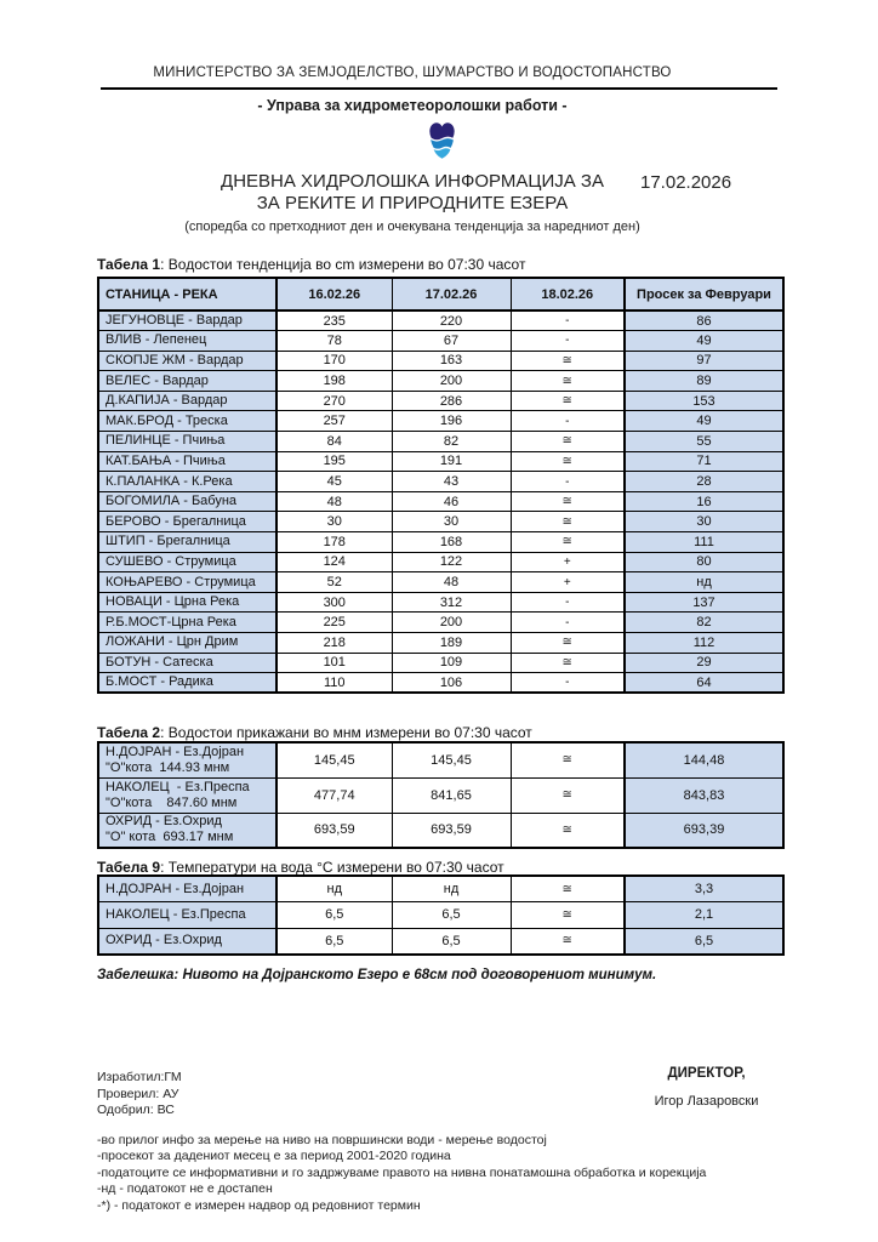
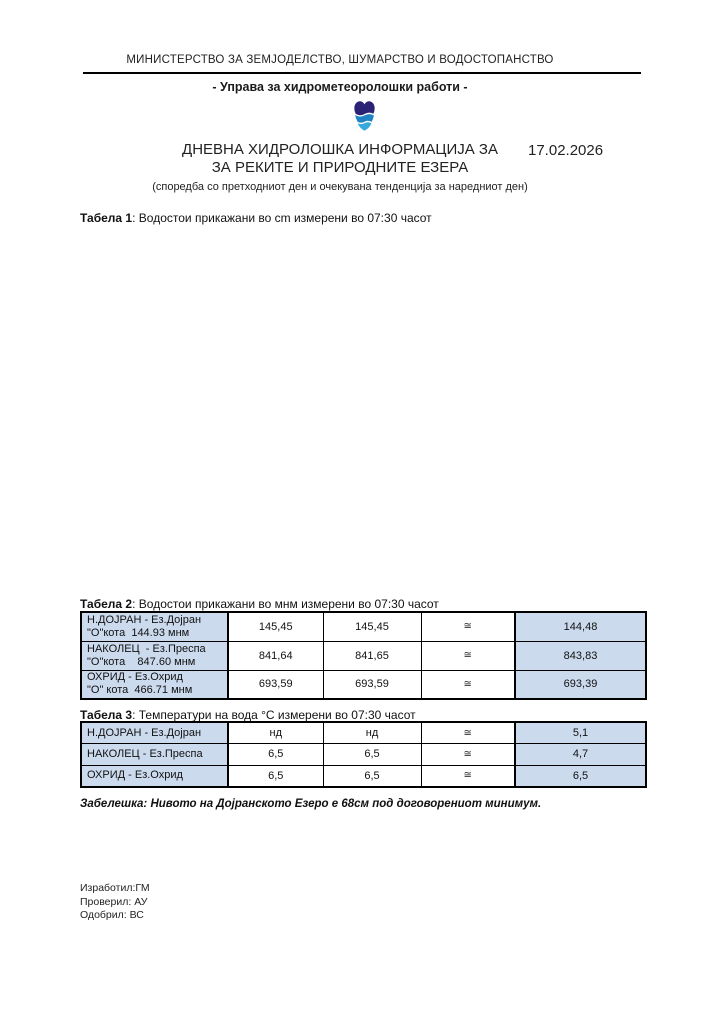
  МИНИСТЕРСТВО ЗА ЗЕМЈОДЕЛСТВО, ШУМАРСТВО И ВОДОСТОПАНСТВО
  - Управа за хидрометеоролошки работи -
  ДНЕВНА ХИДРОЛОШКА ИНФОРМАЦИЈА ЗА
  ЗА РЕКИТЕ И ПРИРОДНИТЕ ЕЗЕРА
  17.02.2026
  (споредба со претходниот ден и очекувана тенденција за наредниот ден)
- Табела 1: Водостои тенденција во cm измерени во 07:30 часот
+ Табела 1: Водостои прикажани во cm измерени во 07:30 часот
- СТАНИЦА - РЕКА	16.02.26	17.02.26	18.02.26	Просек за Февруари
- ЈЕГУНОВЦЕ - Вардар	235	220	-	86
- ВЛИВ - Лепенец	78	67	-	49
- СКОПЈЕ ЖМ - Вардар	170	163	≅	97
- ВЕЛЕС - Вардар	198	200	≅	89
- Д.КАПИЈА - Вардар	270	286	≅	153
- МАК.БРОД - Треска	257	196	-	49
- ПЕЛИНЦЕ - Пчиња	84	82	≅	55
- КАТ.БАЊА - Пчиња	195	191	≅	71
- К.ПАЛАНКА - К.Река	45	43	-	28
- БОГОМИЛА - Бабуна	48	46	≅	16
- БЕРОВО - Брегалница	30	30	≅	30
- ШТИП - Брегалница	178	168	≅	111
- СУШЕВО - Струмица	124	122	+	80
- КОЊАРЕВО - Струмица	52	48	+	нд
- НОВАЦИ - Црна Река	300	312	-	137
- Р.Б.МОСТ-Црна Река	225	200	-	82
- ЛОЖАНИ - Црн Дрим	218	189	≅	112
- БОТУН - Сатеска	101	109	≅	29
- Б.МОСТ - Радика	110	106	-	64
  Табела 2: Водостои прикажани во мнм измерени во 07:30 часот
  Н.ДОЈРАН - Ез.Дојран"О"кота 144.93 мнм	145,45	145,45	≅	144,48
- НАКОЛЕЦ - Ез.Преспа"О"кота 847.60 мнм	477,74	841,65	≅	843,83
+ НАКОЛЕЦ - Ез.Преспа"О"кота 847.60 мнм	841,64	841,65	≅	843,83
- ОХРИД - Ез.Охрид"О" кота 693.17 мнм	693,59	693,59	≅	693,39
+ ОХРИД - Ез.Охрид"О" кота 466.71 мнм	693,59	693,59	≅	693,39
- Табела 9: Температури на вода °C измерени во 07:30 часот
+ Табела 3: Температури на вода °C измерени во 07:30 часот
- Н.ДОЈРАН - Ез.Дојран	нд	нд	≅	3,3
+ Н.ДОЈРАН - Ез.Дојран	нд	нд	≅	5,1
- НАКОЛЕЦ - Ез.Преспа	6,5	6,5	≅	2,1
+ НАКОЛЕЦ - Ез.Преспа	6,5	6,5	≅	4,7
  ОХРИД - Ез.Охрид	6,5	6,5	≅	6,5
  Забелешка: Нивото на Дојранското Езеро е 68см под договорениот минимум.
  Изработил:ГМ
  Проверил: АУ
  Одобрил: ВС
- ДИРЕКТОР,
- Игор Лазаровски
- -во прилог инфо за мерење на ниво на површински води - мерење водостој
- -просекот за дадениот месец е за период 2001-2020 година
- -податоците се информативни и го задржуваме правото на нивна понатамошна обработка и корекција
- -нд - податокот не е достапен
- -*) - податокот е измерен надвор од редовниот термин
